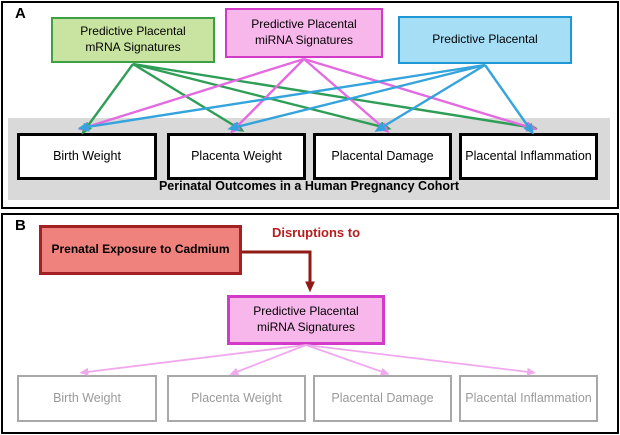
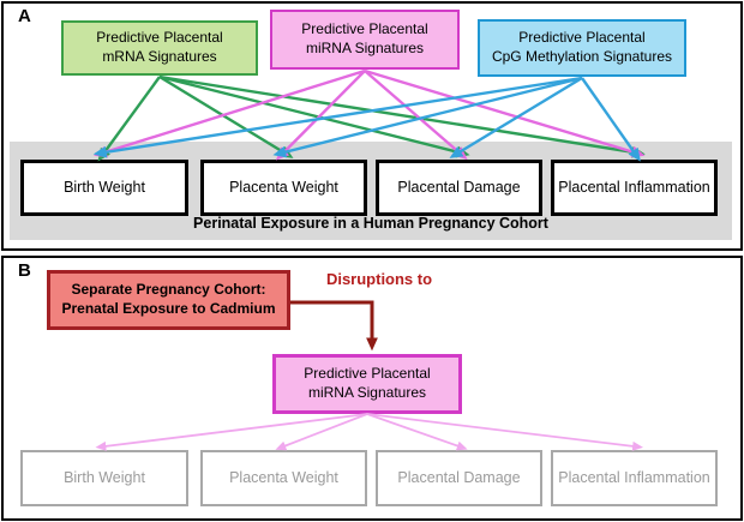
  A
  Predictive Placental
  mRNA Signatures
  Predictive Placental
  miRNA Signatures
  Predictive Placental
+ CpG Methylation Signatures
  Birth Weight
  Placenta Weight
  Placental Damage
  Placental Inflammation
- Perinatal Outcomes in a Human Pregnancy Cohort
+ Perinatal Exposure in a Human Pregnancy Cohort
  B
+ Separate Pregnancy Cohort:
  Prenatal Exposure to Cadmium
  Disruptions to
  Predictive Placental
  miRNA Signatures
  Birth Weight
  Placenta Weight
  Placental Damage
  Placental Inflammation
